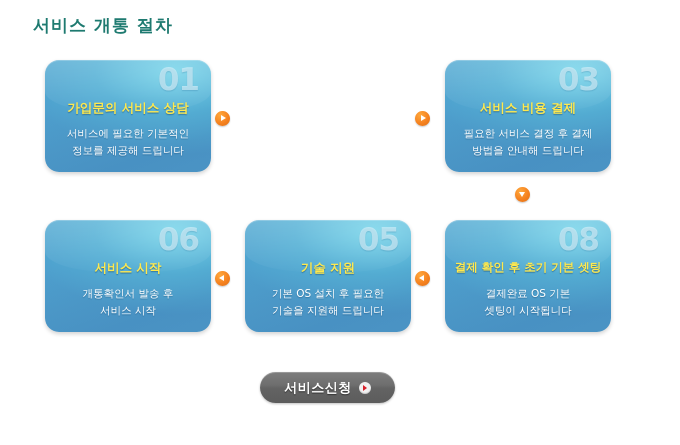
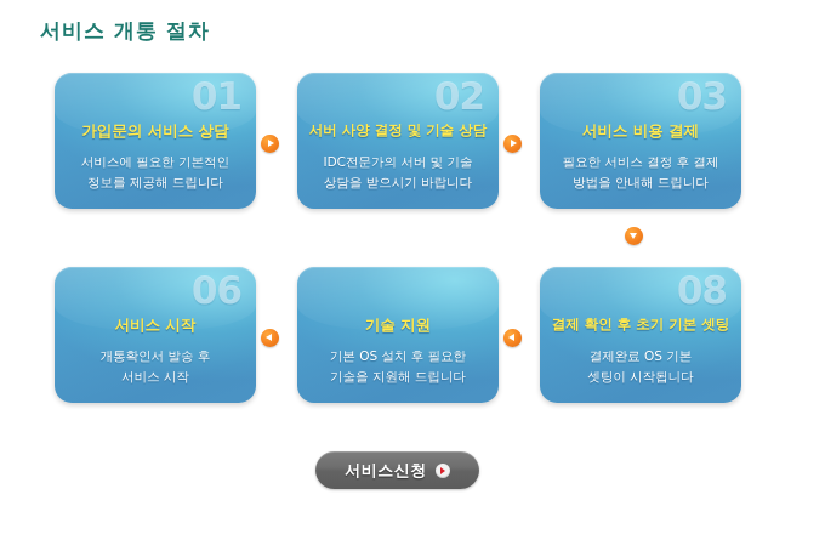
  서비스 개통 절차
  01
  가입문의 서비스 상담
  서비스에 필요한 기본적인
  정보를 제공해 드립니다
+ 02
+ 서버 사양 결정 및 기술 상담
+ IDC전문가의 서버 및 기술
+ 상담을 받으시기 바랍니다
  03
  서비스 비용 결제
  필요한 서비스 결정 후 결제
  방법을 안내해 드립니다
  06
  서비스 시작
  개통확인서 발송 후
  서비스 시작
- 05
  기술 지원
  기본 OS 설치 후 필요한
  기술을 지원해 드립니다
  08
  결제 확인 후 초기 기본 셋팅
  결제완료 OS 기본
  셋팅이 시작됩니다
  서비스신청
